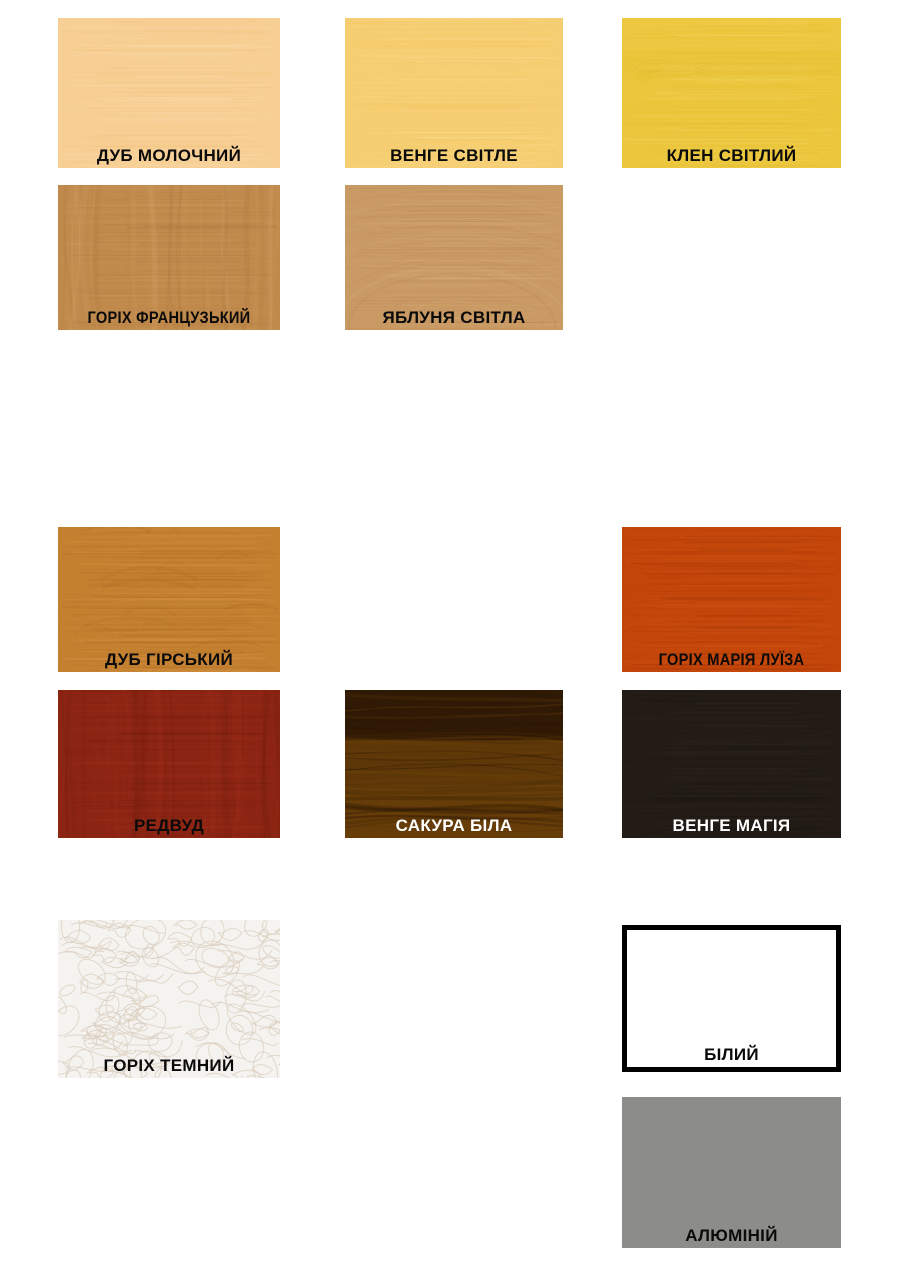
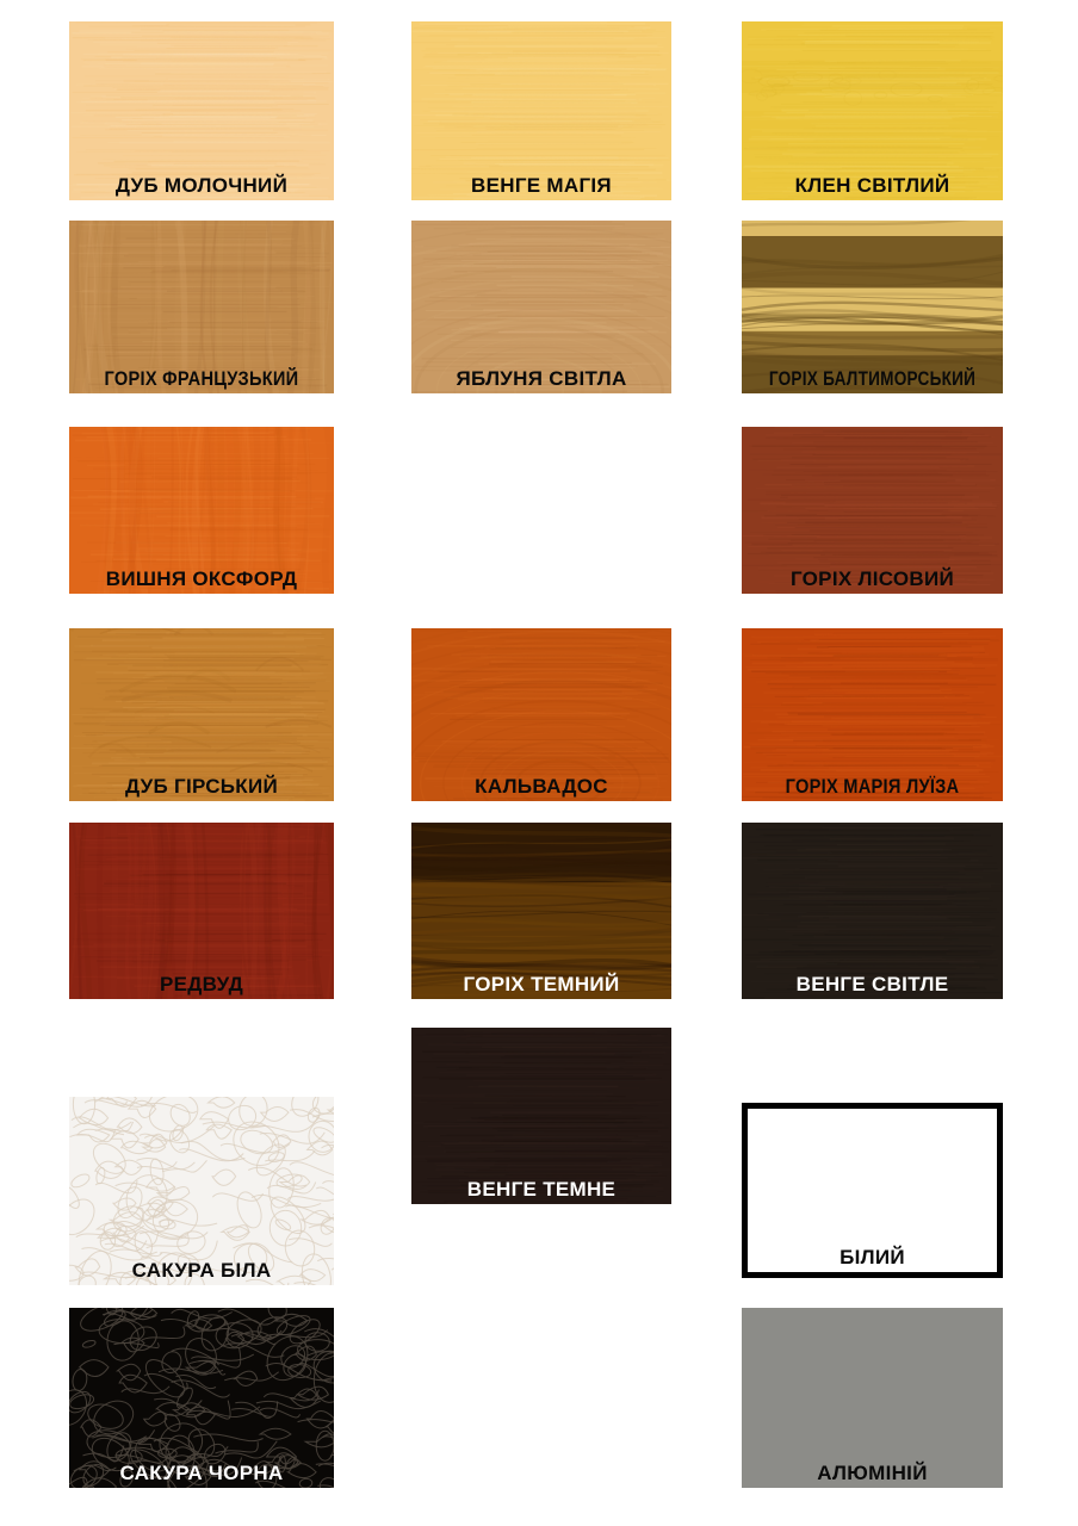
  ДУБ МОЛОЧНИЙ
- ВЕНГЕ СВІТЛЕ
+ ВЕНГЕ МАГІЯ
  КЛЕН СВІТЛИЙ
  ГОРІХ ФРАНЦУЗЬКИЙ
  ЯБЛУНЯ СВІТЛА
+ ГОРІХ БАЛТИМОРСЬКИЙ
+ ВИШНЯ ОКСФОРД
+ ГОРІХ ЛІСОВИЙ
  ДУБ ГІРСЬКИЙ
+ КАЛЬВАДОС
  ГОРІХ МАРІЯ ЛУЇЗА
  РЕДВУД
- САКУРА БІЛА
+ ГОРІХ ТЕМНИЙ
- ВЕНГЕ МАГІЯ
+ ВЕНГЕ СВІТЛЕ
- ГОРІХ ТЕМНИЙ
+ САКУРА БІЛА
+ ВЕНГЕ ТЕМНЕ
  БІЛИЙ
+ САКУРА ЧОРНА
  АЛЮМІНІЙ
